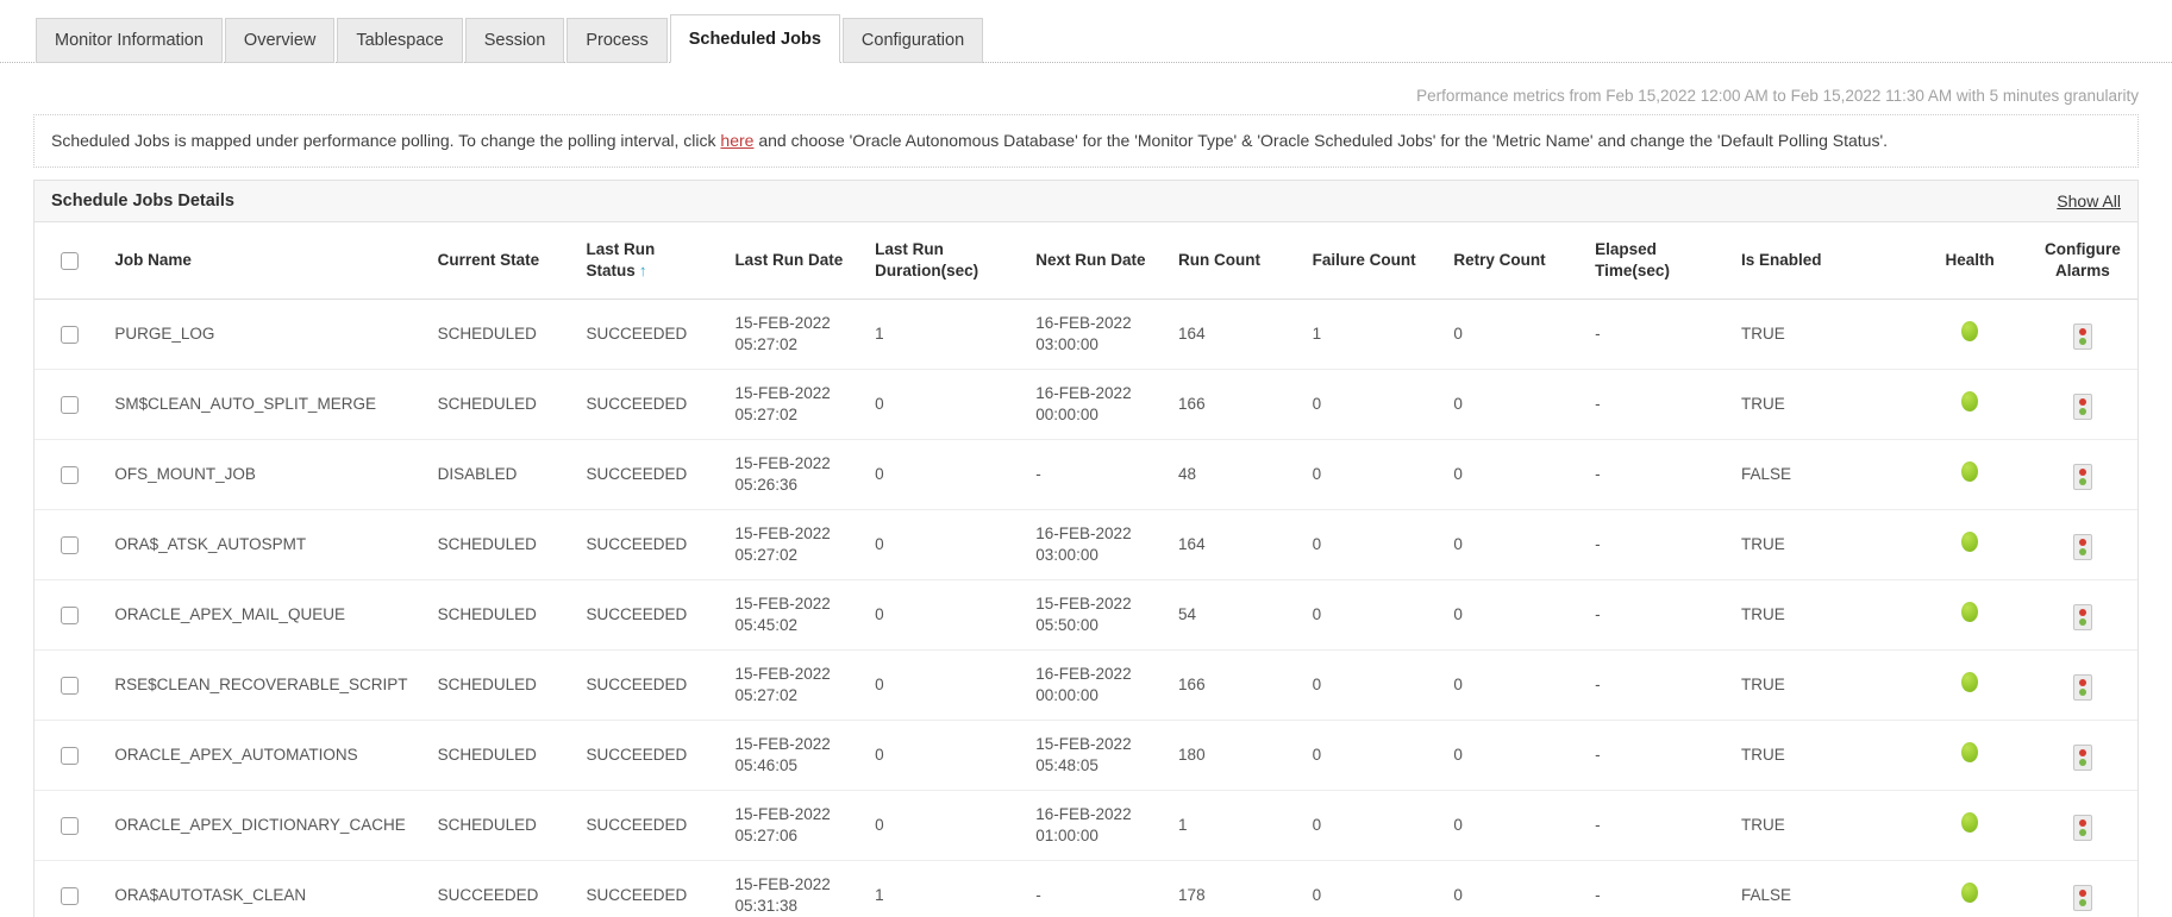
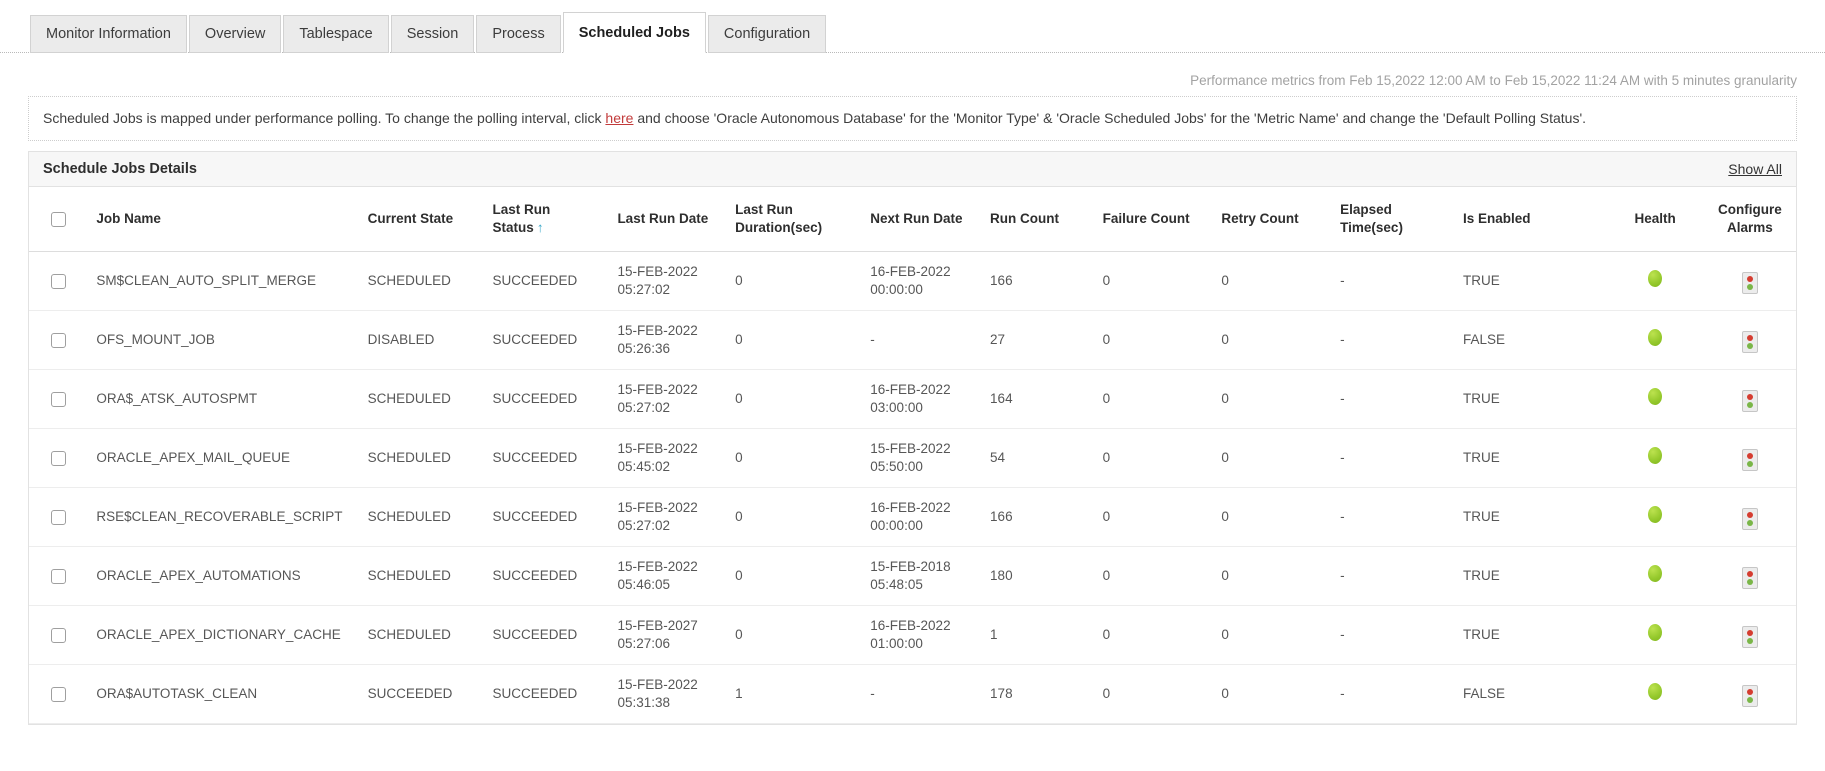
  Monitor Information Overview Tablespace Session Process Scheduled Jobs Configuration
- Performance metrics from Feb 15,2022 12:00 AM to Feb 15,2022 11:30 AM with 5 minutes granularity
+ Performance metrics from Feb 15,2022 12:00 AM to Feb 15,2022 11:24 AM with 5 minutes granularity
  Scheduled Jobs is mapped under performance polling. To change the polling interval, click here and choose 'Oracle Autonomous Database' for the 'Monitor Type' & 'Oracle Scheduled Jobs' for the 'Metric Name' and change the 'Default Polling Status'.
  Schedule Jobs Details
  Show All
  	Job Name	Current State	Last Run Status ↑	Last Run Date	Last Run Duration(sec)	Next Run Date	Run Count	Failure Count	Retry Count	Elapsed Time(sec)	Is Enabled	Health	Configure Alarms
- 	PURGE_LOG	SCHEDULED	SUCCEEDED	15-FEB-2022 05:27:02	1	16-FEB-2022 03:00:00	164	1	0	-	TRUE
  	SM$CLEAN_AUTO_SPLIT_MERGE	SCHEDULED	SUCCEEDED	15-FEB-2022 05:27:02	0	16-FEB-2022 00:00:00	166	0	0	-	TRUE
- 	OFS_MOUNT_JOB	DISABLED	SUCCEEDED	15-FEB-2022 05:26:36	0	-	48	0	0	-	FALSE
+ 	OFS_MOUNT_JOB	DISABLED	SUCCEEDED	15-FEB-2022 05:26:36	0	-	27	0	0	-	FALSE
  	ORA$_ATSK_AUTOSPMT	SCHEDULED	SUCCEEDED	15-FEB-2022 05:27:02	0	16-FEB-2022 03:00:00	164	0	0	-	TRUE
  	ORACLE_APEX_MAIL_QUEUE	SCHEDULED	SUCCEEDED	15-FEB-2022 05:45:02	0	15-FEB-2022 05:50:00	54	0	0	-	TRUE
  	RSE$CLEAN_RECOVERABLE_SCRIPT	SCHEDULED	SUCCEEDED	15-FEB-2022 05:27:02	0	16-FEB-2022 00:00:00	166	0	0	-	TRUE
- 	ORACLE_APEX_AUTOMATIONS	SCHEDULED	SUCCEEDED	15-FEB-2022 05:46:05	0	15-FEB-2022 05:48:05	180	0	0	-	TRUE
+ 	ORACLE_APEX_AUTOMATIONS	SCHEDULED	SUCCEEDED	15-FEB-2022 05:46:05	0	15-FEB-2018 05:48:05	180	0	0	-	TRUE
- 	ORACLE_APEX_DICTIONARY_CACHE	SCHEDULED	SUCCEEDED	15-FEB-2022 05:27:06	0	16-FEB-2022 01:00:00	1	0	0	-	TRUE
+ 	ORACLE_APEX_DICTIONARY_CACHE	SCHEDULED	SUCCEEDED	15-FEB-2027 05:27:06	0	16-FEB-2022 01:00:00	1	0	0	-	TRUE
  	ORA$AUTOTASK_CLEAN	SUCCEEDED	SUCCEEDED	15-FEB-2022 05:31:38	1	-	178	0	0	-	FALSE
